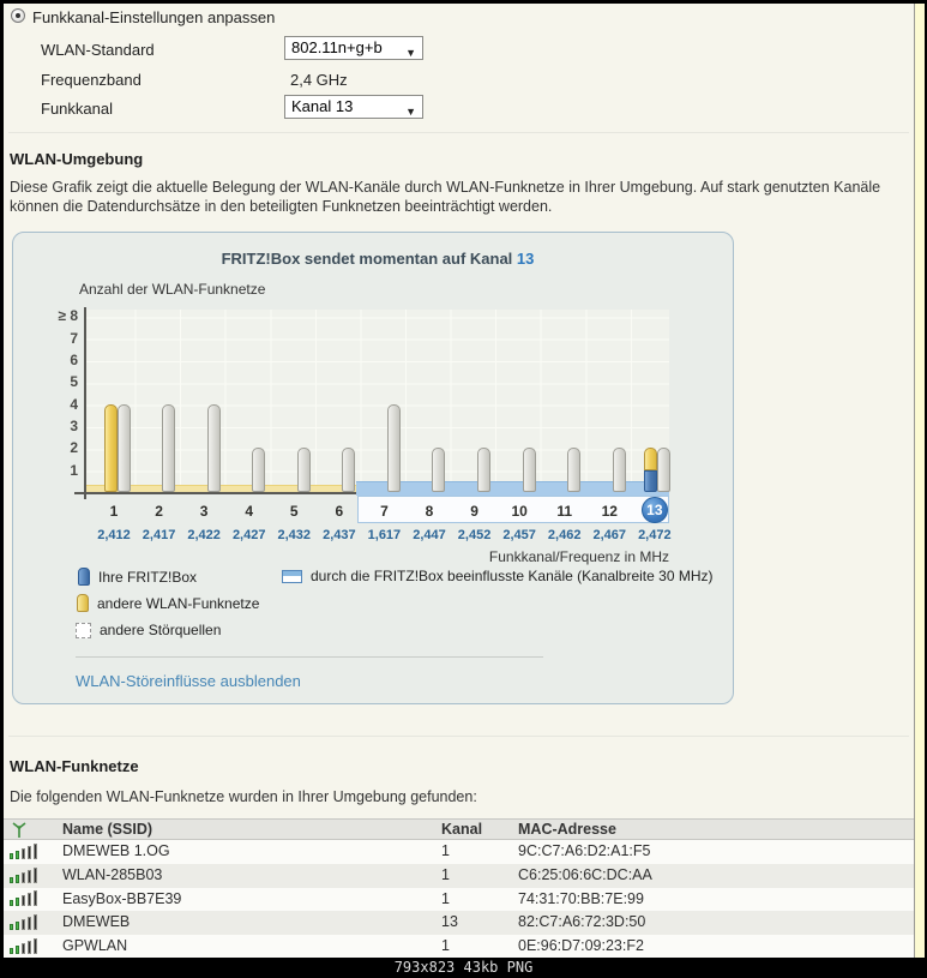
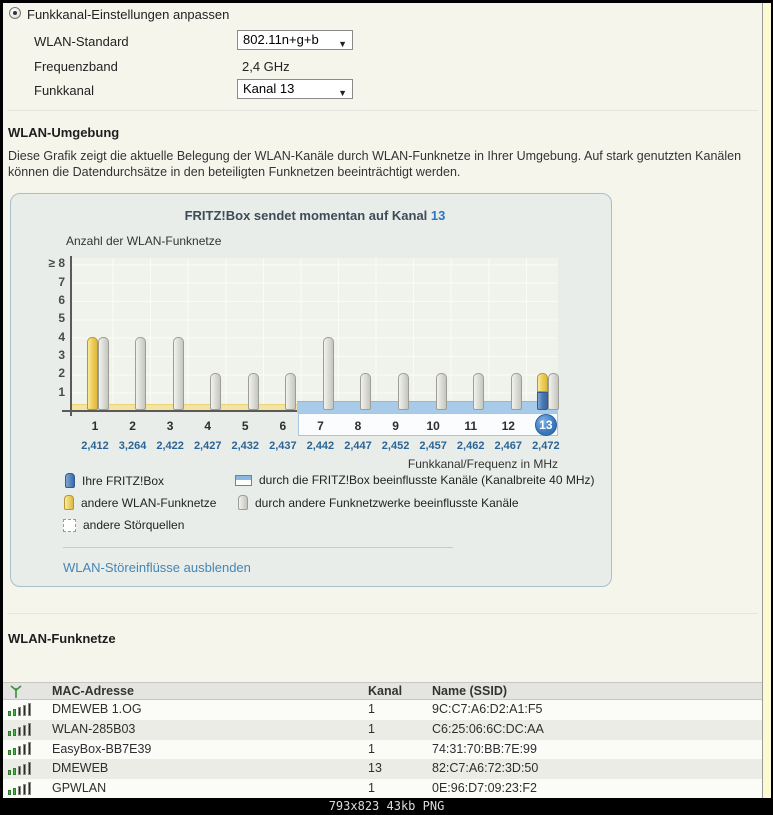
  Funkkanal-Einstellungen anpassen
  WLAN-Standard
  802.11n+g+b
  ▼
  Frequenzband
  2,4 GHz
  Funkkanal
  Kanal 13
  ▼
  WLAN-Umgebung
- Diese Grafik zeigt die aktuelle Belegung der WLAN-Kanäle durch WLAN-Funknetze in Ihrer Umgebung. Auf stark genutzten Kanäle können die Datendurchsätze in den beteiligten Funknetzen beeinträchtigt werden.
+ Diese Grafik zeigt die aktuelle Belegung der WLAN-Kanäle durch WLAN-Funknetze in Ihrer Umgebung. Auf stark genutzten Kanälen können die Datendurchsätze in den beteiligten Funknetzen beeinträchtigt werden.
  FRITZ!Box sendet momentan auf Kanal 13
  Anzahl der WLAN-Funknetze
  Funkkanal/Frequenz in MHz
  Ihre FRITZ!Box
- durch die FRITZ!Box beeinflusste Kanäle (Kanalbreite 30 MHz)
+ durch die FRITZ!Box beeinflusste Kanäle (Kanalbreite 40 MHz)
  andere WLAN-Funknetze
+ durch andere Funknetzwerke beeinflusste Kanäle
  andere Störquellen
  WLAN-Störeinflüsse ausblenden
  1
  2,412
  2
- 2,417
+ 3,264
  3
  2,422
  4
  2,427
  5
  2,432
  6
  2,437
  7
- 1,617
+ 2,442
  8
  2,447
  9
  2,452
  10
  2,457
  11
  2,462
  12
  2,467
  13
  2,472
  ≥ 8
  7
  6
  5
  4
  3
  2
  1
  WLAN-Funknetze
- Die folgenden WLAN-Funknetze wurden in Ihrer Umgebung gefunden:
- Name (SSID)
+ MAC-Adresse
  Kanal
- MAC-Adresse
+ Name (SSID)
  DMEWEB 1.OG
  1
  9C:C7:A6:D2:A1:F5
  WLAN-285B03
  1
  C6:25:06:6C:DC:AA
  EasyBox-BB7E39
  1
  74:31:70:BB:7E:99
  DMEWEB
  13
  82:C7:A6:72:3D:50
  GPWLAN
  1
  0E:96:D7:09:23:F2
  793x823 43kb PNG
